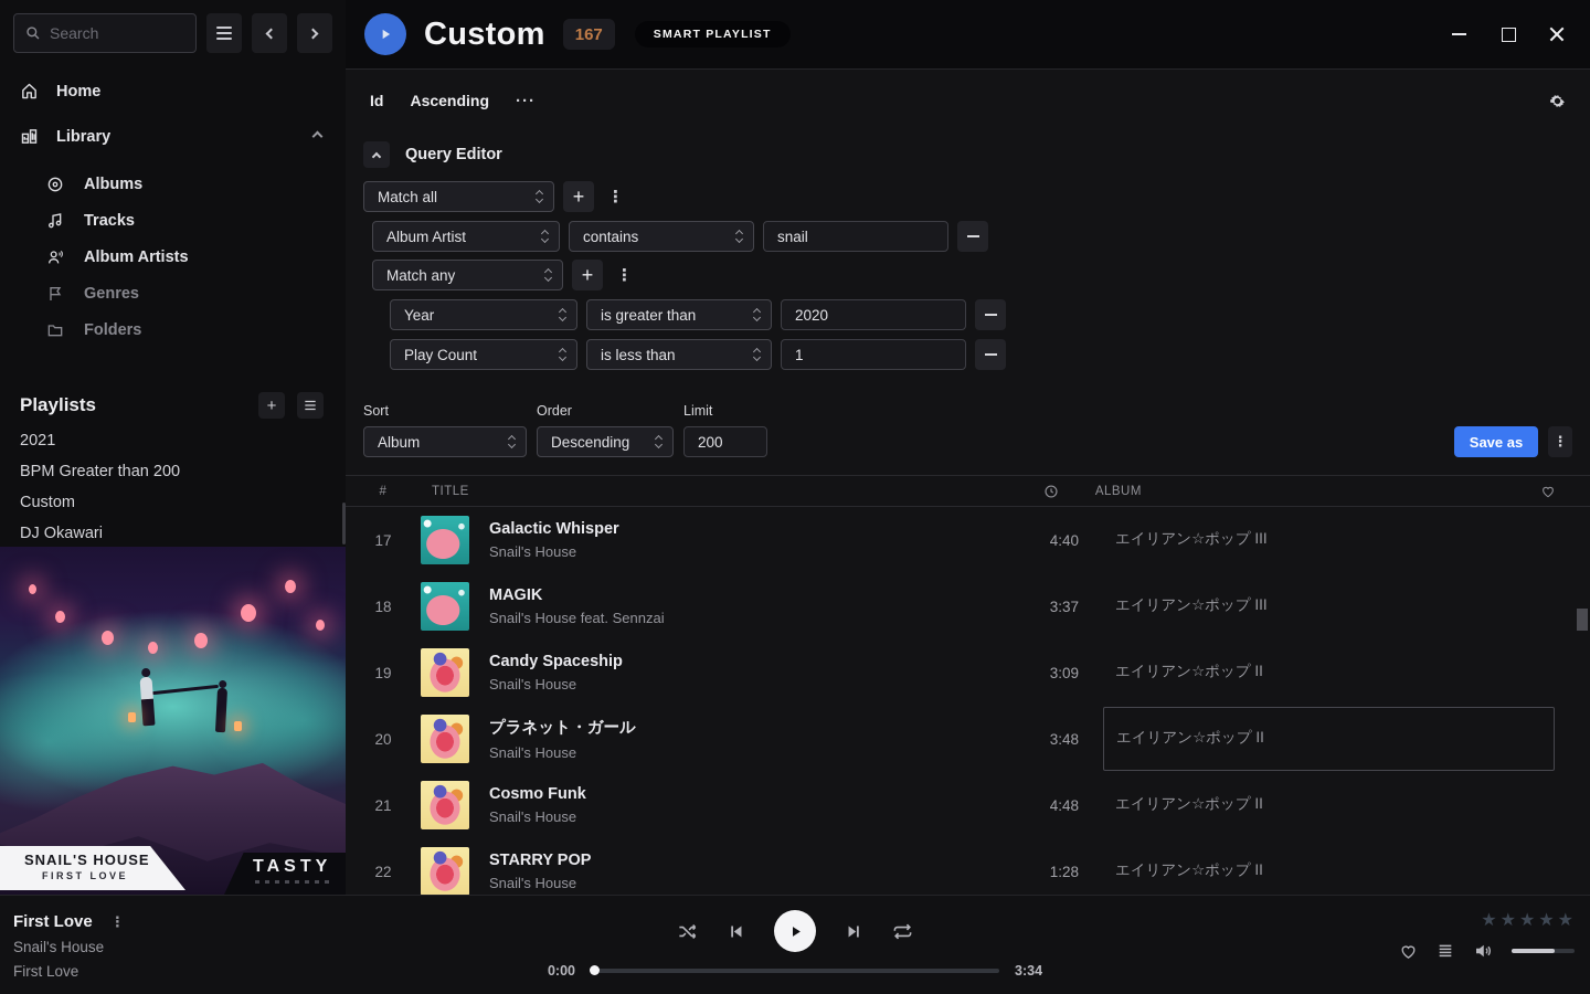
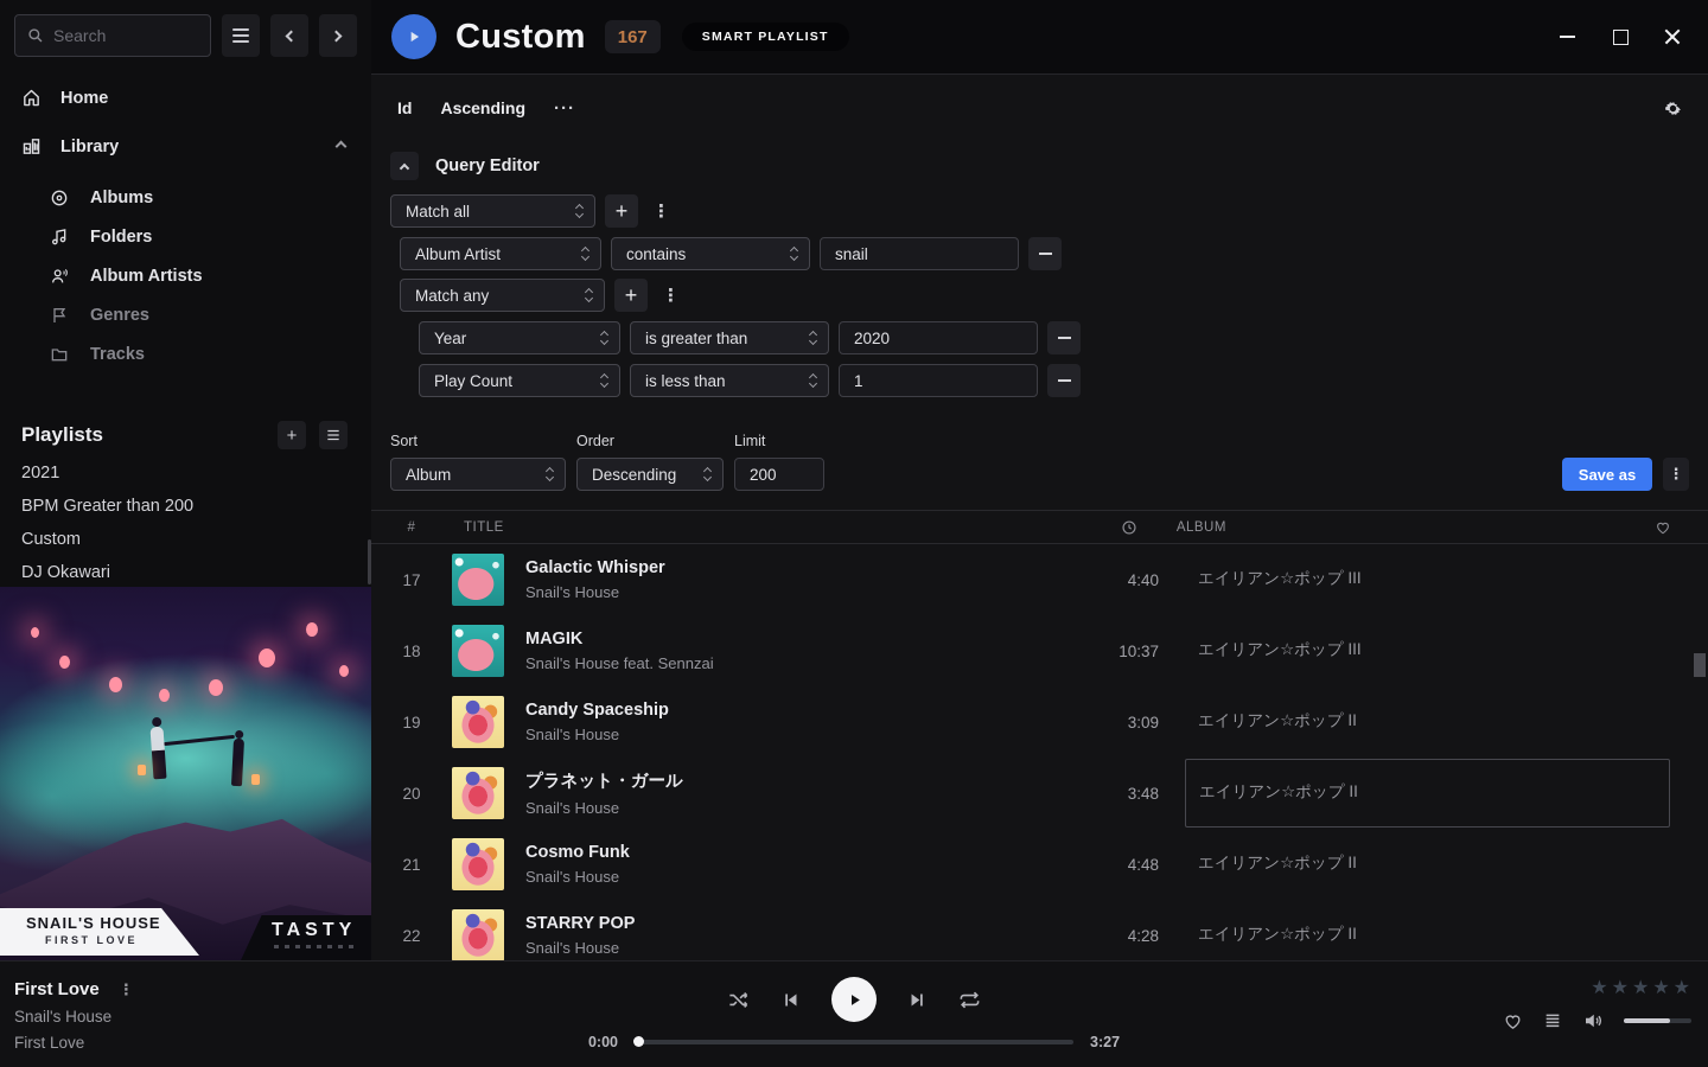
  Search
  Home
  Library
  Albums
- Tracks
+ Folders
  Album Artists
  Genres
- Folders
+ Tracks
  Playlists
  +
  2021
  BPM Greater than 200
  Custom
  DJ Okawari
  SNAIL'S HOUSE
  FIRST LOVE
  TASTY
  Custom
  167
  SMART PLAYLIST
  Id
  Ascending
  ···
  Query Editor
  Match all
  +
  ⋮
  Album Artist
  contains
  snail
  Match any
  +
  ⋮
  Year
  is greater than
  2020
  Play Count
  is less than
  1
  Sort
  Album
  Order
  Descending
  Limit
  200
  Save as
  ⋮
  #
  TITLE
  ALBUM
  17
  Galactic Whisper
  Snail's House
  4:40
  エイリアン☆ポップ III
  18
  MAGIK
  Snail's House feat. Sennzai
- 3:37
+ 10:37
  エイリアン☆ポップ III
  19
  Candy Spaceship
  Snail's House
  3:09
  エイリアン☆ポップ II
  20
  プラネット・ガール
  Snail's House
  3:48
  エイリアン☆ポップ II
  21
  Cosmo Funk
  Snail's House
  4:48
  エイリアン☆ポップ II
  22
  STARRY POP
  Snail's House
- 1:28
+ 4:28
  エイリアン☆ポップ II
  First Love
  ⋮
  Snail's House
  First Love
  0:00
- 3:34
+ 3:27
  ★
  ★
  ★
  ★
  ★
